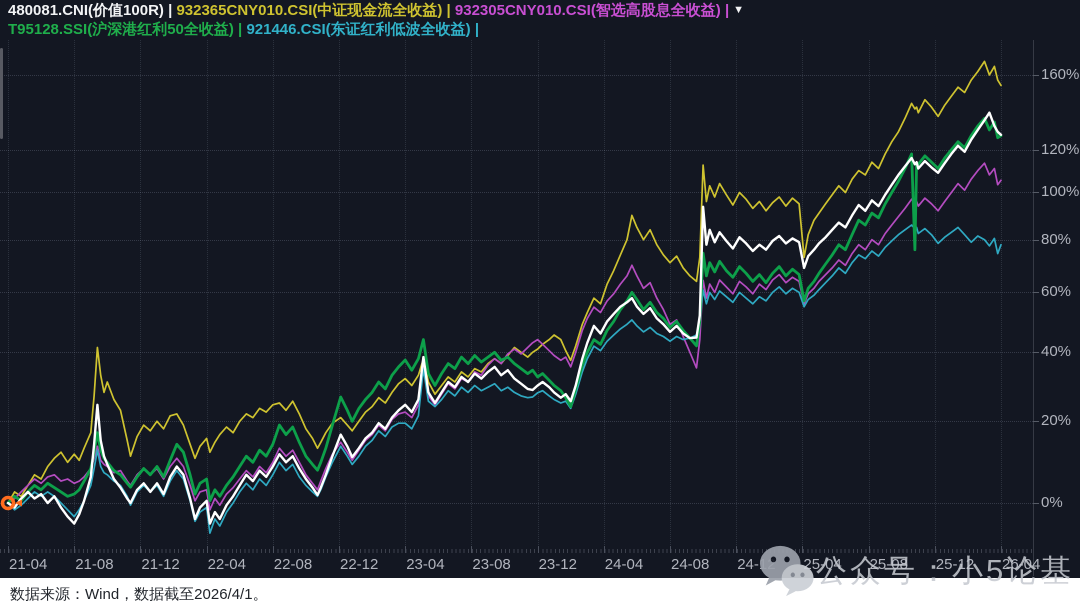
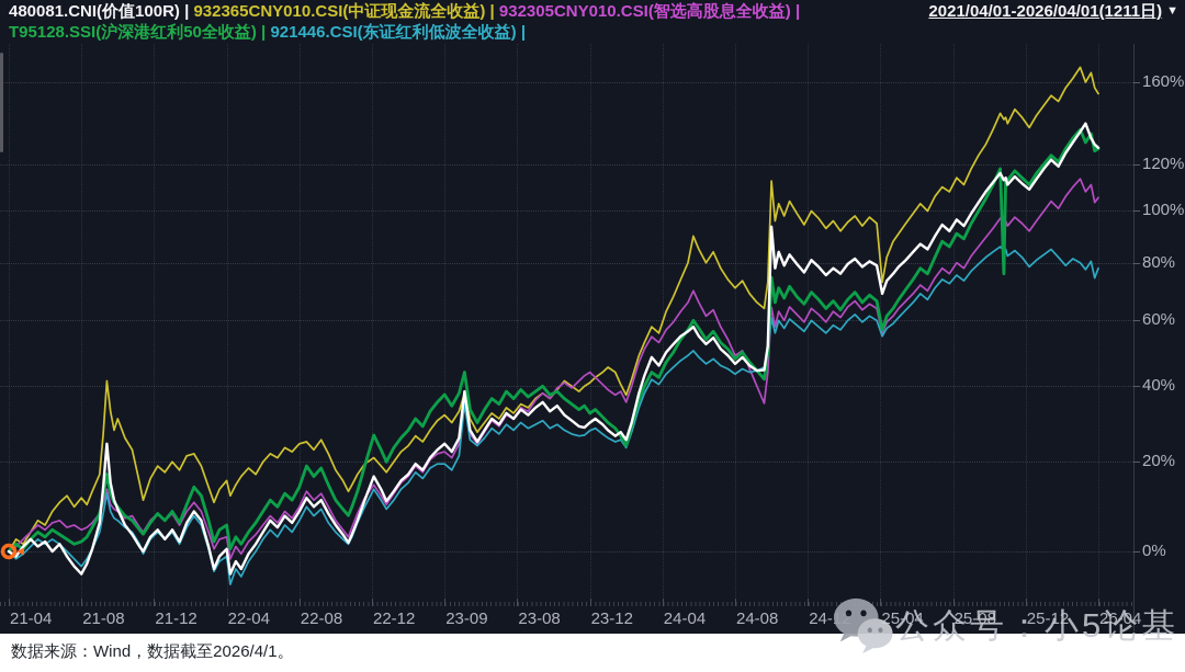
  480081.CNI(价值100R) | 932365CNY010.CSI(中证现金流全收益) | 932305CNY010.CSI(智选高股息全收益) |
+ 2021/04/01-2026/04/01(1211日)
  ▼
  T95128.SSI(沪深港红利50全收益) | 921446.CSI(东证红利低波全收益) |
  160%
  120%
  100%
  80%
  60%
  40%
  20%
  0%
  21-04
  21-08
  21-12
  22-04
  22-08
  22-12
- 23-04
+ 23-09
  23-08
  23-12
  24-04
  24-08
  25-04
  25-08
  25-12
  26-04
  数据来源：Wind，数据截至2026/4/1。
  公众号：小5论基
